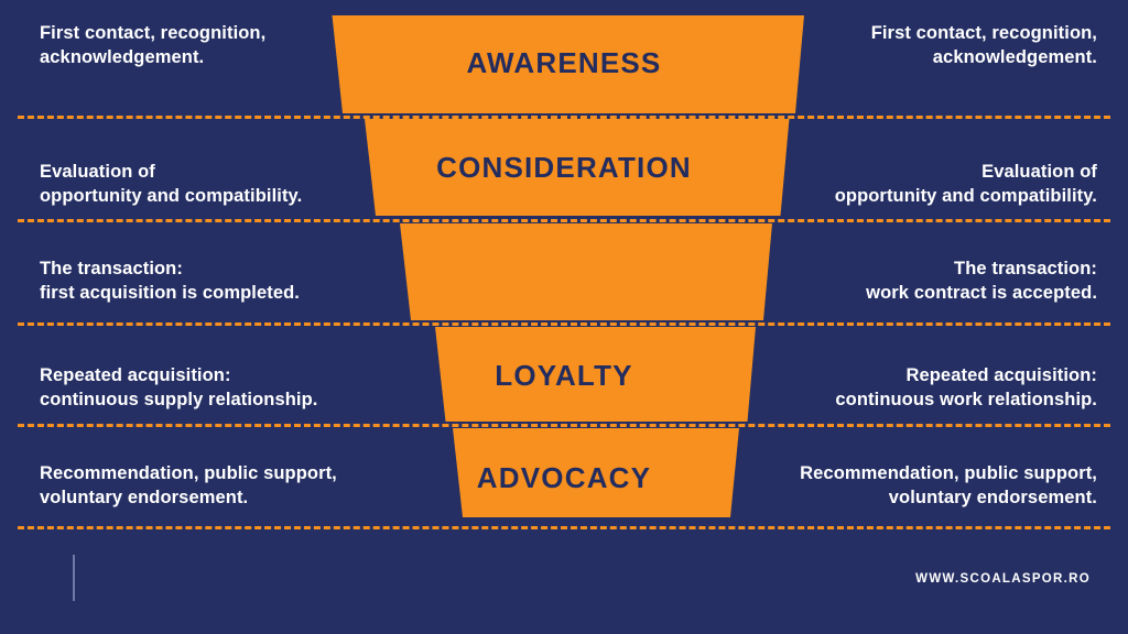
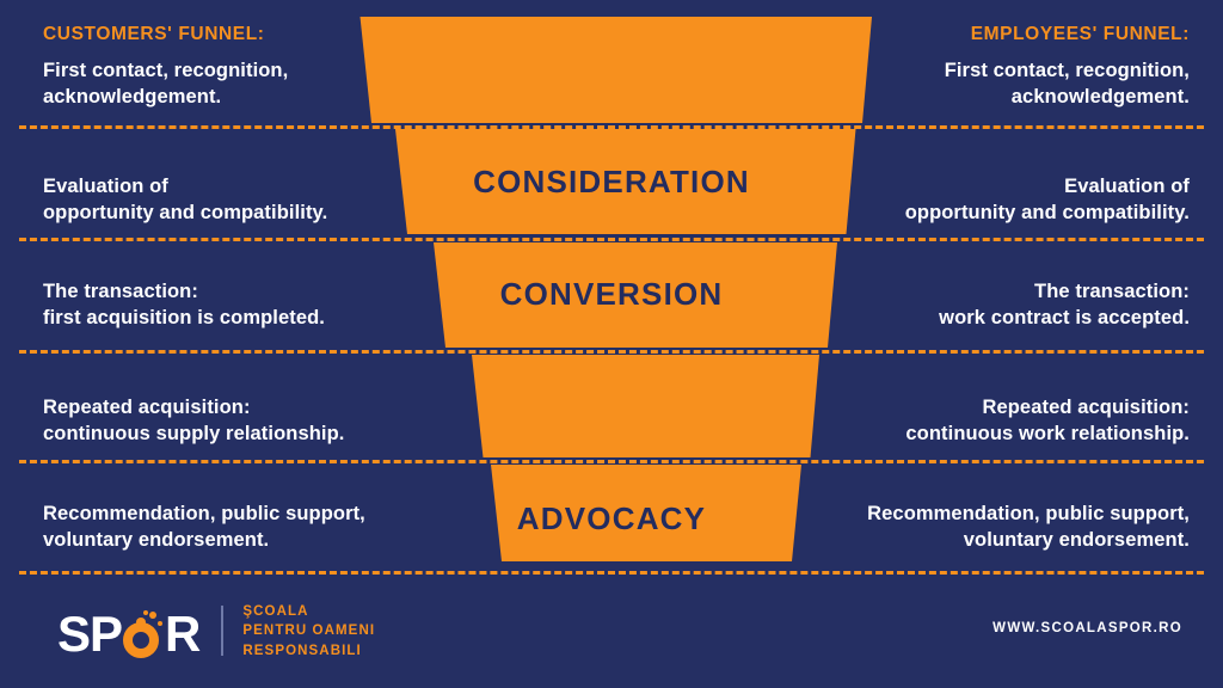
+ CUSTOMERS' FUNNEL:
  First contact, recognition,
  acknowledgement.
+ EMPLOYEES' FUNNEL:
  First contact, recognition,
  acknowledgement.
- AWARENESS
  Evaluation of
  opportunity and compatibility.
  Evaluation of
  opportunity and compatibility.
  CONSIDERATION
  The transaction:
  first acquisition is completed.
  The transaction:
  work contract is accepted.
+ CONVERSION
  Repeated acquisition:
  continuous supply relationship.
  Repeated acquisition:
  continuous work relationship.
- LOYALTY
  Recommendation, public support,
  voluntary endorsement.
  Recommendation, public support,
  voluntary endorsement.
  ADVOCACY
+ SP
+ R
+ ŞCOALA
+ PENTRU OAMENI
+ RESPONSABILI
  WWW.SCOALASPOR.RO
